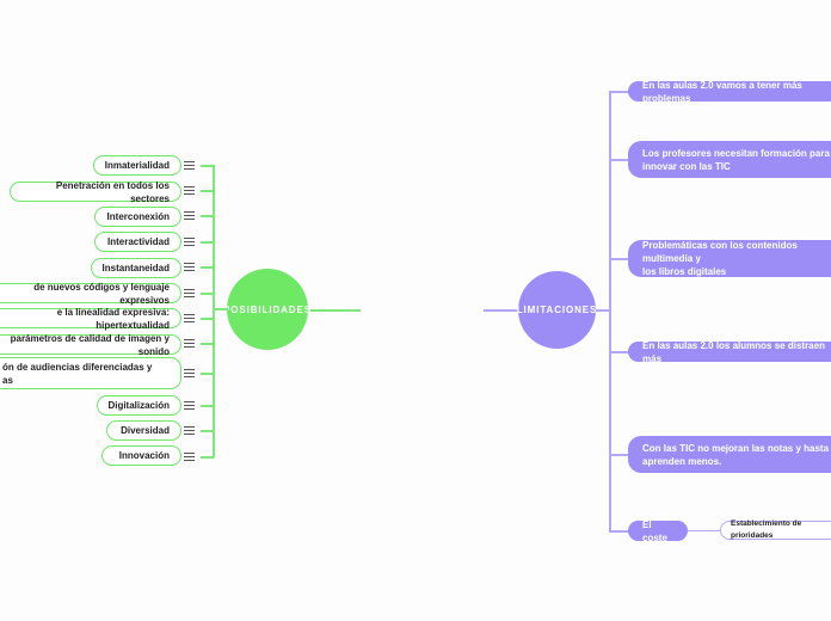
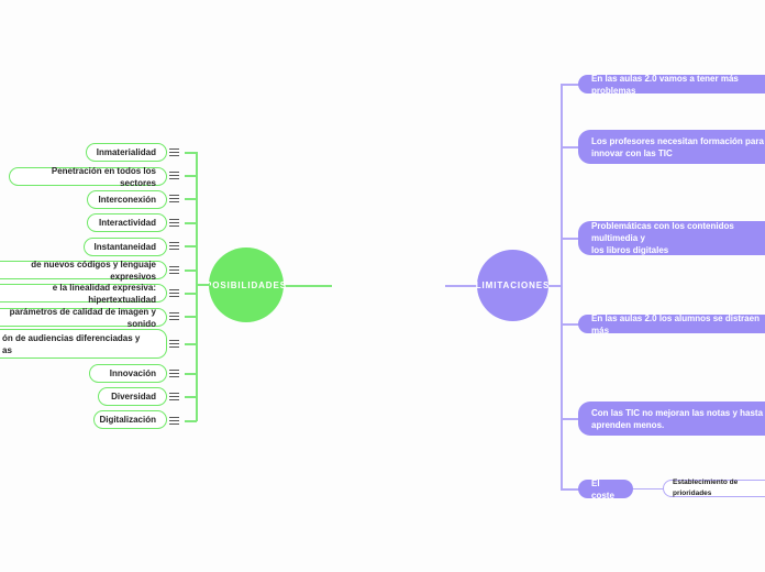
  OSIBILIDADES
  Inmaterialidad
  Penetración en todos los sectores
  Interconexión
  Interactividad
  Instantaneidad
  de nuevos códigos y lenguaje expresivos
  e la linealidad expresiva: hipertextualidad
  parámetros de calidad de imagen y sonido
  ón de audiencias diferenciadas y
  as
- Digitalización
+ Innovación
  Diversidad
- Innovación
+ Digitalización
  LIMITACIONES
  En las aulas 2.0 vamos a tener más problemas
  Los profesores necesitan formación para
  innovar con las TIC
  Problemáticas con los contenidos multimedia y
  los libros digitales
  En las aulas 2.0 los alumnos se distraen más
  Con las TIC no mejoran las notas y hasta
  aprenden menos.
  El coste
